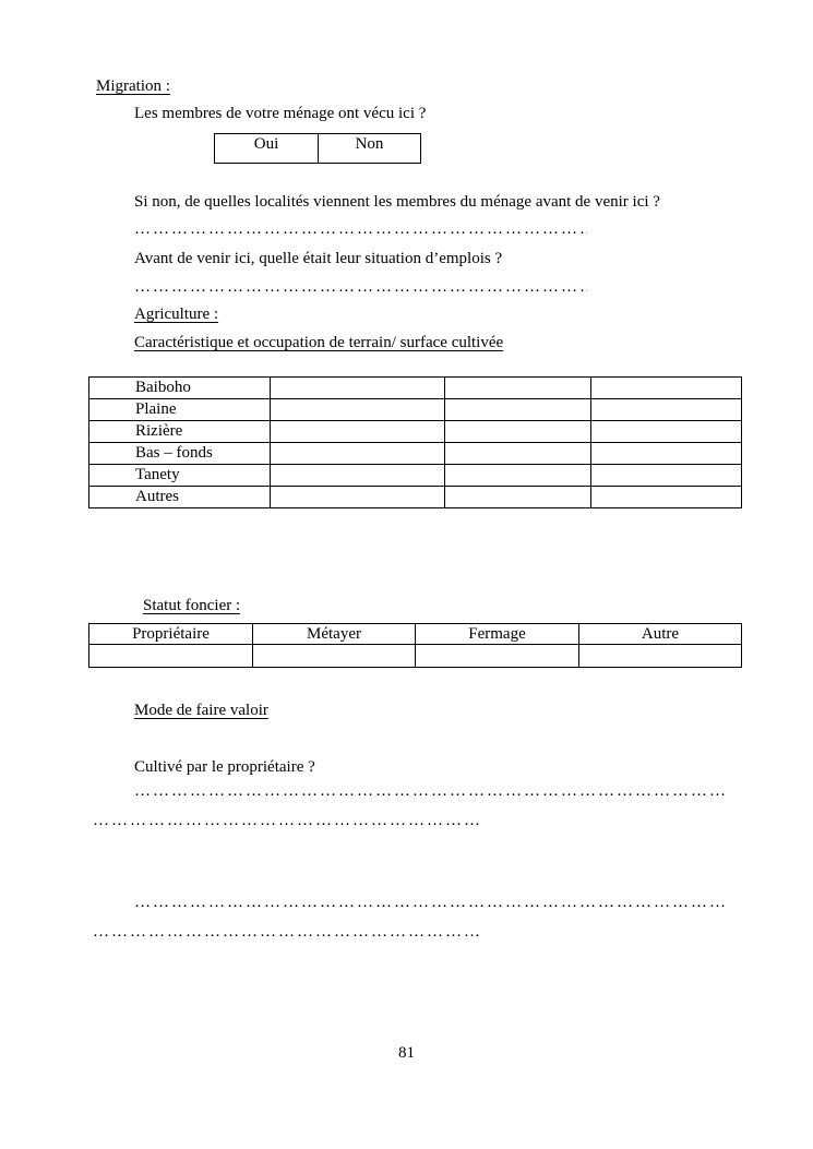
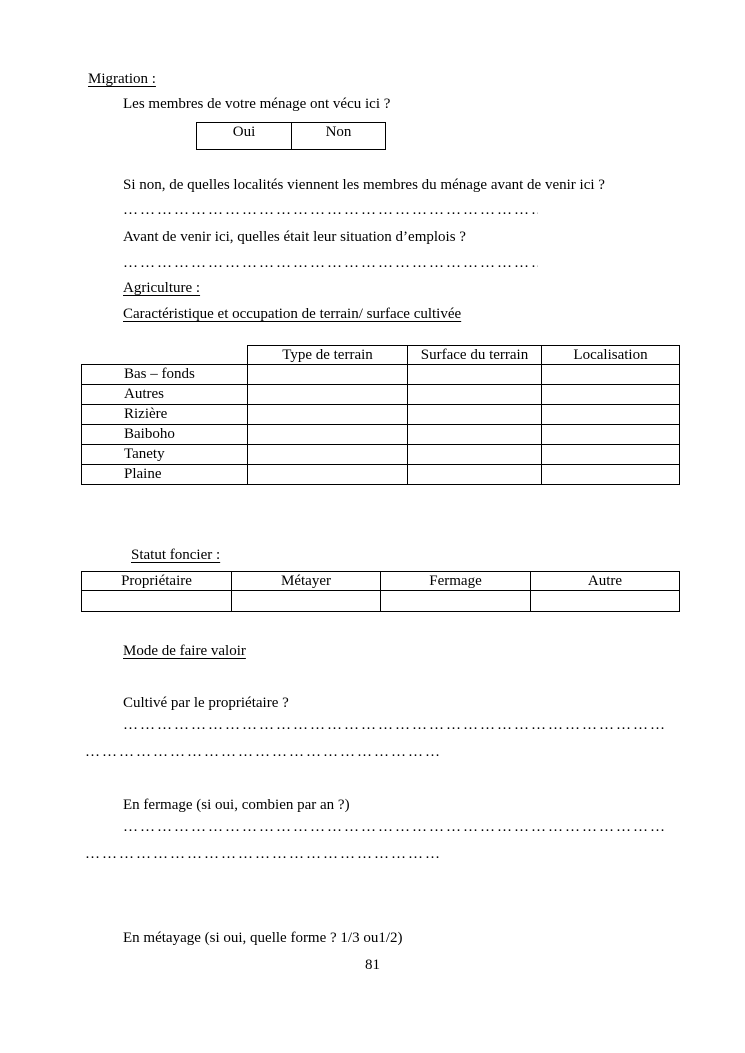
  Migration :
  Les membres de votre ménage ont vécu ici ?
  Oui	Non
  Si non, de quelles localités viennent les membres du ménage avant de venir ici ?
  ………………………………………………………………
- Avant de venir ici, quelle était leur situation d’emplois ?
+ Avant de venir ici, quelles était leur situation d’emplois ?
  ………………………………………………………………
  Agriculture :
  Caractéristique et occupation de terrain/ surface cultivée
+ 	Type de terrain	Surface du terrain	Localisation
- Baiboho
+ Bas – fonds
- Plaine
+ Autres
  Rizière
- Bas – fonds
+ Baiboho
  Tanety
- Autres
+ Plaine
  Statut foncier :
  Propriétaire	Métayer	Fermage	Autre
  Mode de faire valoir
  Cultivé par le propriétaire ?
  ……………………………………………………………………………………
  ………………………………………………………
+ En fermage (si oui, combien par an ?)
  ……………………………………………………………………………………
  ………………………………………………………
+ En métayage (si oui, quelle forme ? 1/3 ou1/2)
  81
